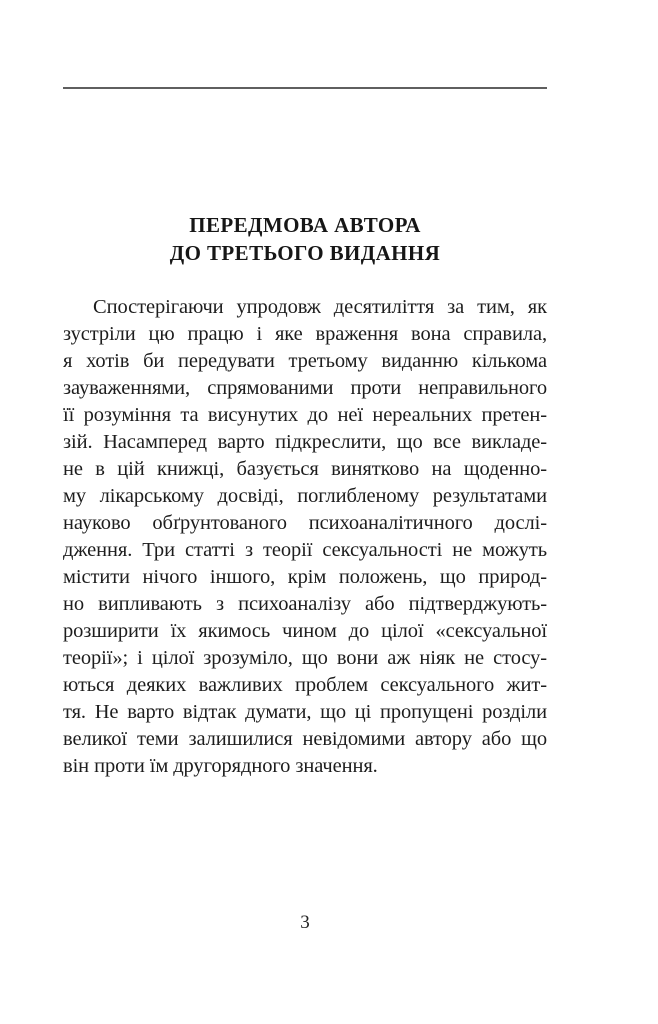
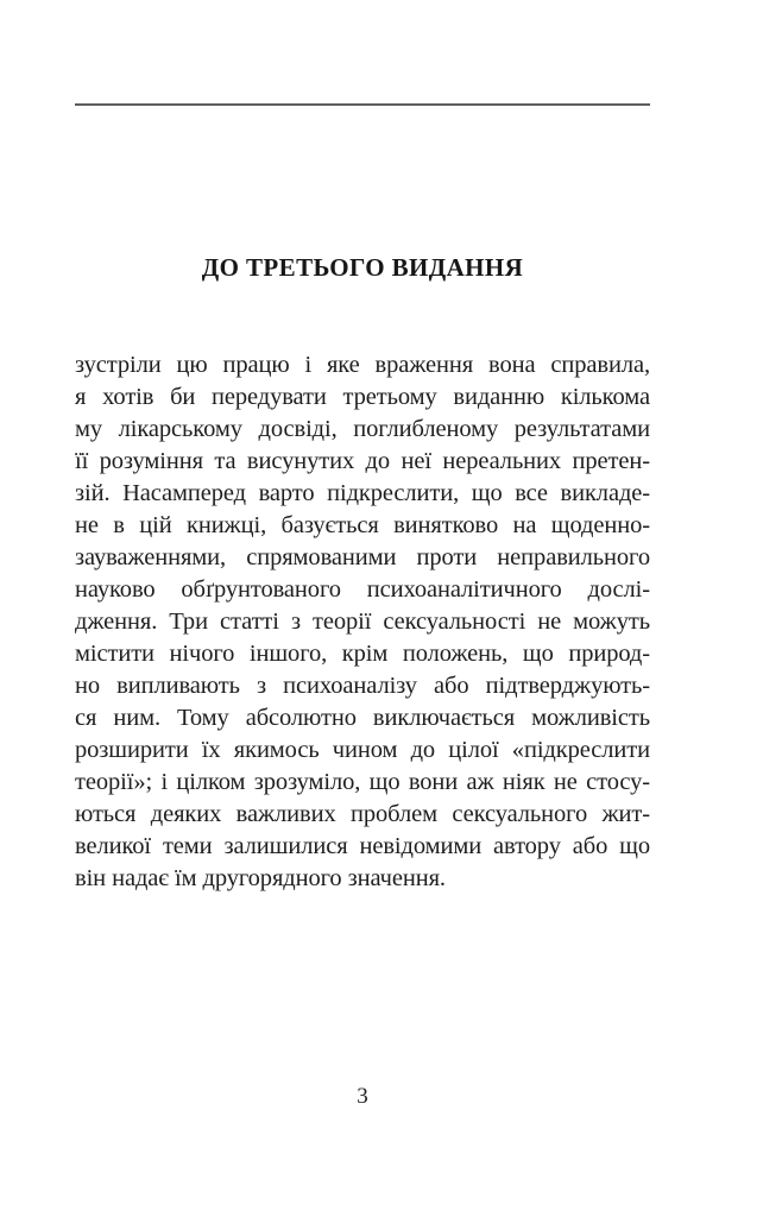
- ПЕРЕДМОВА АВТОРА
  ДО ТРЕТЬОГО ВИДАННЯ
- Спостерігаючи упродовж десятиліття за тим, як
  зустріли цю працю і яке враження вона справила,
  я хотів би передувати третьому виданню кількома
- зауваженнями, спрямованими проти неправильного
+ му лікарському досвіді, поглибленому результатами
  її розуміння та висунутих до неї нереальних претен-
  зій. Насамперед варто підкреслити, що все викладе-
  не в цій книжці, базується винятково на щоденно-
- му лікарському досвіді, поглибленому результатами
+ зауваженнями, спрямованими проти неправильного
  науково обґрунтованого психоаналітичного дослі-
  дження. Три статті з теорії сексуальності не можуть
  містити нічого іншого, крім положень, що природ-
  но випливають з психоаналізу або підтверджують-
+ ся ним. Тому абсолютно виключається можливість
- розширити їх якимось чином до цілої «сексуальної
+ розширити їх якимось чином до цілої «підкреслити
- теорії»; і цілої зрозуміло, що вони аж ніяк не стосу-
+ теорії»; і цілком зрозуміло, що вони аж ніяк не стосу-
  ються деяких важливих проблем сексуального жит-
- тя. Не варто відтак думати, що ці пропущені розділи
  великої теми залишилися невідомими автору або що
- він проти їм другорядного значення.
+ він надає їм другорядного значення.
  3
